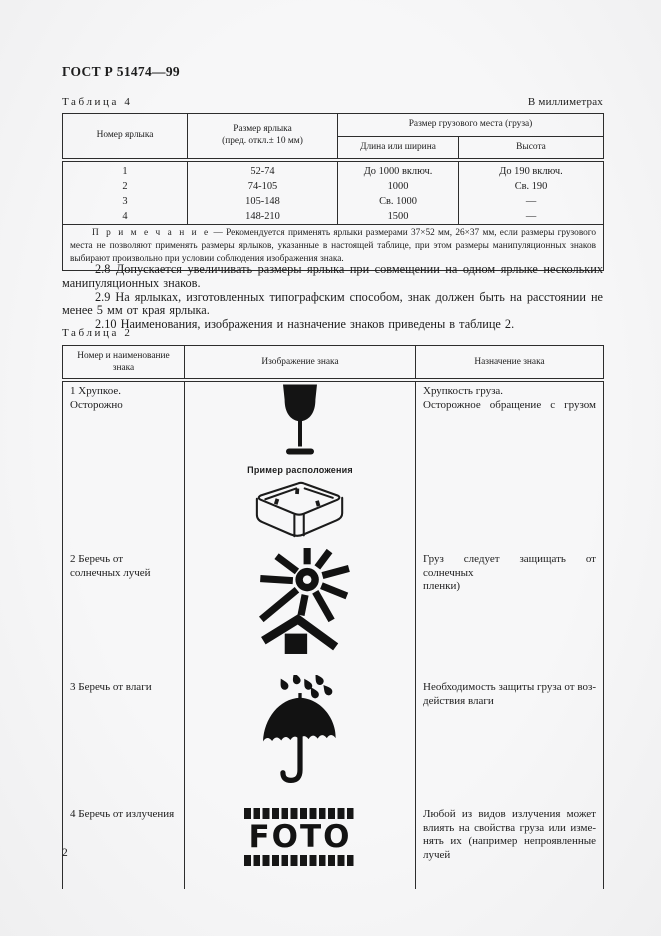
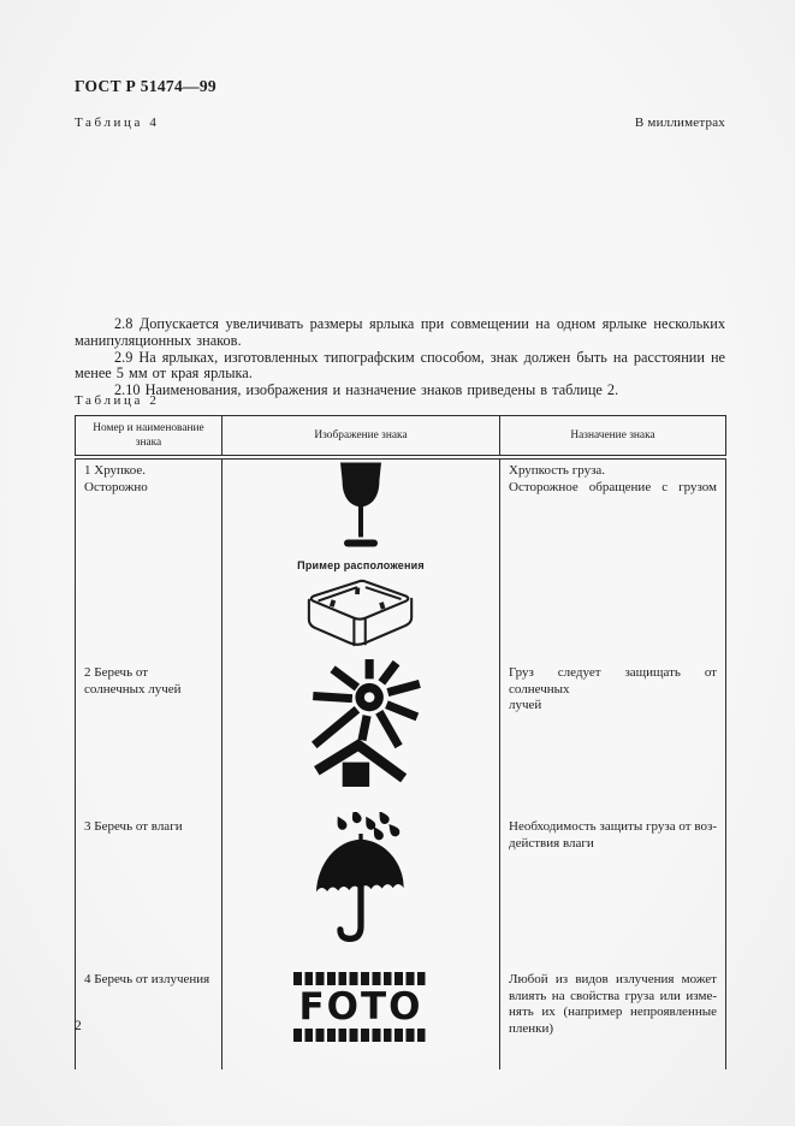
  ГОСТ Р 51474—99
  Таблица 4
  В миллиметрах
- Номер ярлыка	Размер ярлыка (пред. откл.± 10 мм)	Размер грузового места (груза)
- Длина или ширина	Высота
- 1	52-74	До 1000 включ.	До 190 включ.
- 2	74-105	1000	Св. 190
- 3	105-148	Св. 1000	—
- 4	148-210	1500	—
- П р и м е ч а н и е — Рекомендуется применять ярлыки размерами 37×52 мм, 26×37 мм, если размеры грузового места не позволяют применять размеры ярлыков, указанные в настоящей таблице, при этом размеры манипуляционных знаков выбирают произвольно при условии соблюдения изображения знака.
  2.8 Допускается увеличивать размеры ярлыка при совмещении на одном ярлыке нескольких манипуляционных знаков.
  2.9 На ярлыках, изготовленных типографским способом, знак должен быть на расстоянии не менее 5 мм от края ярлыка.
  2.10 Наименования, изображения и назначение знаков приведены в таблице 2.
  Таблица 2
  Номер и наименование знака	Изображение знака	Назначение знака
  1 Хрупкое. Осторожно	Пример расположения	Хрупкость груза. Осторожное обращение с грузом
- 2 Беречь от солнечных лучей		Груз следует защищать от солнечных пленки)
+ 2 Беречь от солнечных лучей		Груз следует защищать от солнечных лучей
  3 Беречь от влаги		Необходимость защиты груза от воз- действия влаги
- 4 Беречь от излучения	FOTO	Любой из видов излучения может влиять на свойства груза или изме- нять их (например непроявленные лучей
+ 4 Беречь от излучения	FOTO	Любой из видов излучения может влиять на свойства груза или изме- нять их (например непроявленные пленки)
  2
